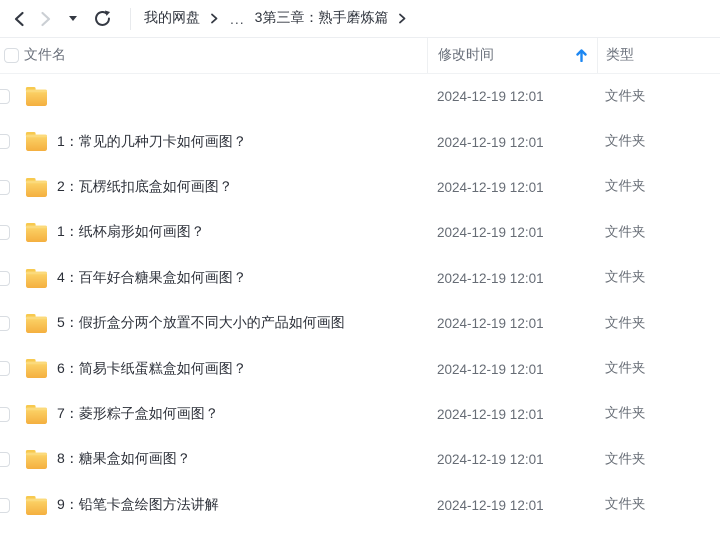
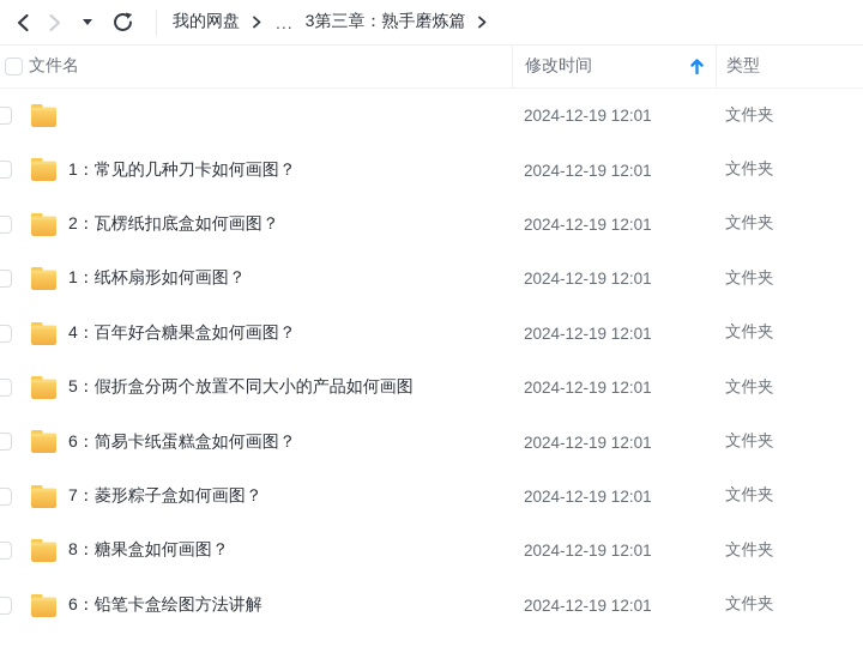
  我的网盘
  ...
  3第三章：熟手磨炼篇
  文件名
  修改时间
  类型
  2024-12-19 12:01
  文件夹
  1：常见的几种刀卡如何画图？
  2024-12-19 12:01
  文件夹
  2：瓦楞纸扣底盒如何画图？
  2024-12-19 12:01
  文件夹
  1：纸杯扇形如何画图？
  2024-12-19 12:01
  文件夹
  4：百年好合糖果盒如何画图？
  2024-12-19 12:01
  文件夹
  5：假折盒分两个放置不同大小的产品如何画图
  2024-12-19 12:01
  文件夹
  6：简易卡纸蛋糕盒如何画图？
  2024-12-19 12:01
  文件夹
  7：菱形粽子盒如何画图？
  2024-12-19 12:01
  文件夹
  8：糖果盒如何画图？
  2024-12-19 12:01
  文件夹
- 9：铅笔卡盒绘图方法讲解
+ 6：铅笔卡盒绘图方法讲解
  2024-12-19 12:01
  文件夹
